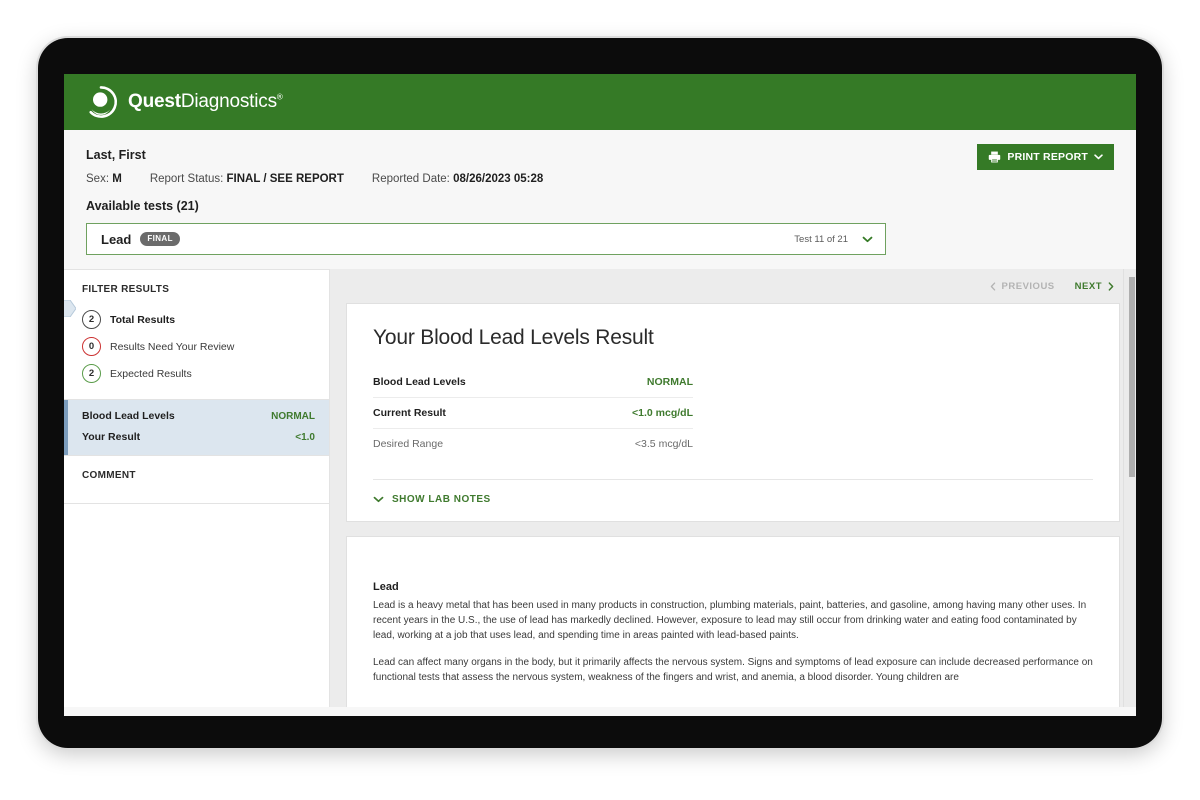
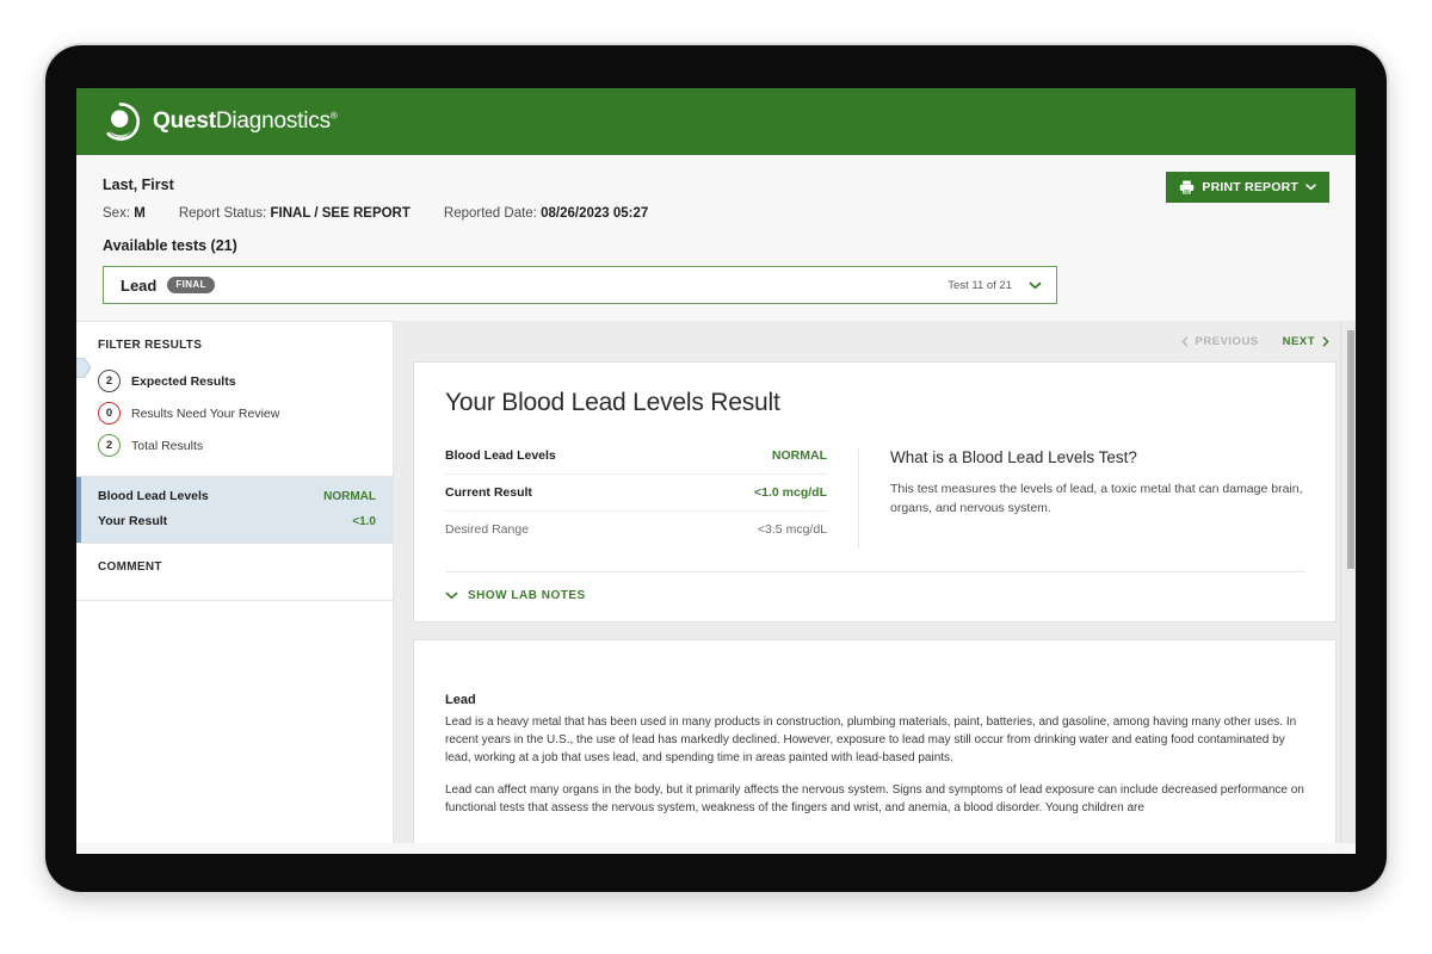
  QuestDiagnostics®
  Last, First
  Sex: M
  Report Status: FINAL / SEE REPORT
- Reported Date: 08/26/2023 05:28
+ Reported Date: 08/26/2023 05:27
  PRINT REPORT
  Available tests (21)
  Lead
  FINAL
  Test 11 of 21
  FILTER RESULTS
  2
- Total Results
+ Expected Results
  0
  Results Need Your Review
  2
- Expected Results
+ Total Results
  Blood Lead Levels
  NORMAL
  Your Result
  <1.0
  COMMENT
  PREVIOUS
  NEXT
  Your Blood Lead Levels Result
  Blood Lead Levels
  NORMAL
  Current Result
  <1.0 mcg/dL
  Desired Range
  <3.5 mcg/dL
+ What is a Blood Lead Levels Test?
+ This test measures the levels of lead, a toxic metal that can damage brain, organs, and nervous system.
  SHOW LAB NOTES
  Lead
  Lead is a heavy metal that has been used in many products in construction, plumbing materials, paint, batteries, and gasoline, among having many other uses. In recent years in the U.S., the use of lead has markedly declined. However, exposure to lead may still occur from drinking water and eating food contaminated by lead, working at a job that uses lead, and spending time in areas painted with lead-based paints.
  Lead can affect many organs in the body, but it primarily affects the nervous system. Signs and symptoms of lead exposure can include decreased performance on functional tests that assess the nervous system, weakness of the fingers and wrist, and anemia, a blood disorder. Young children are
